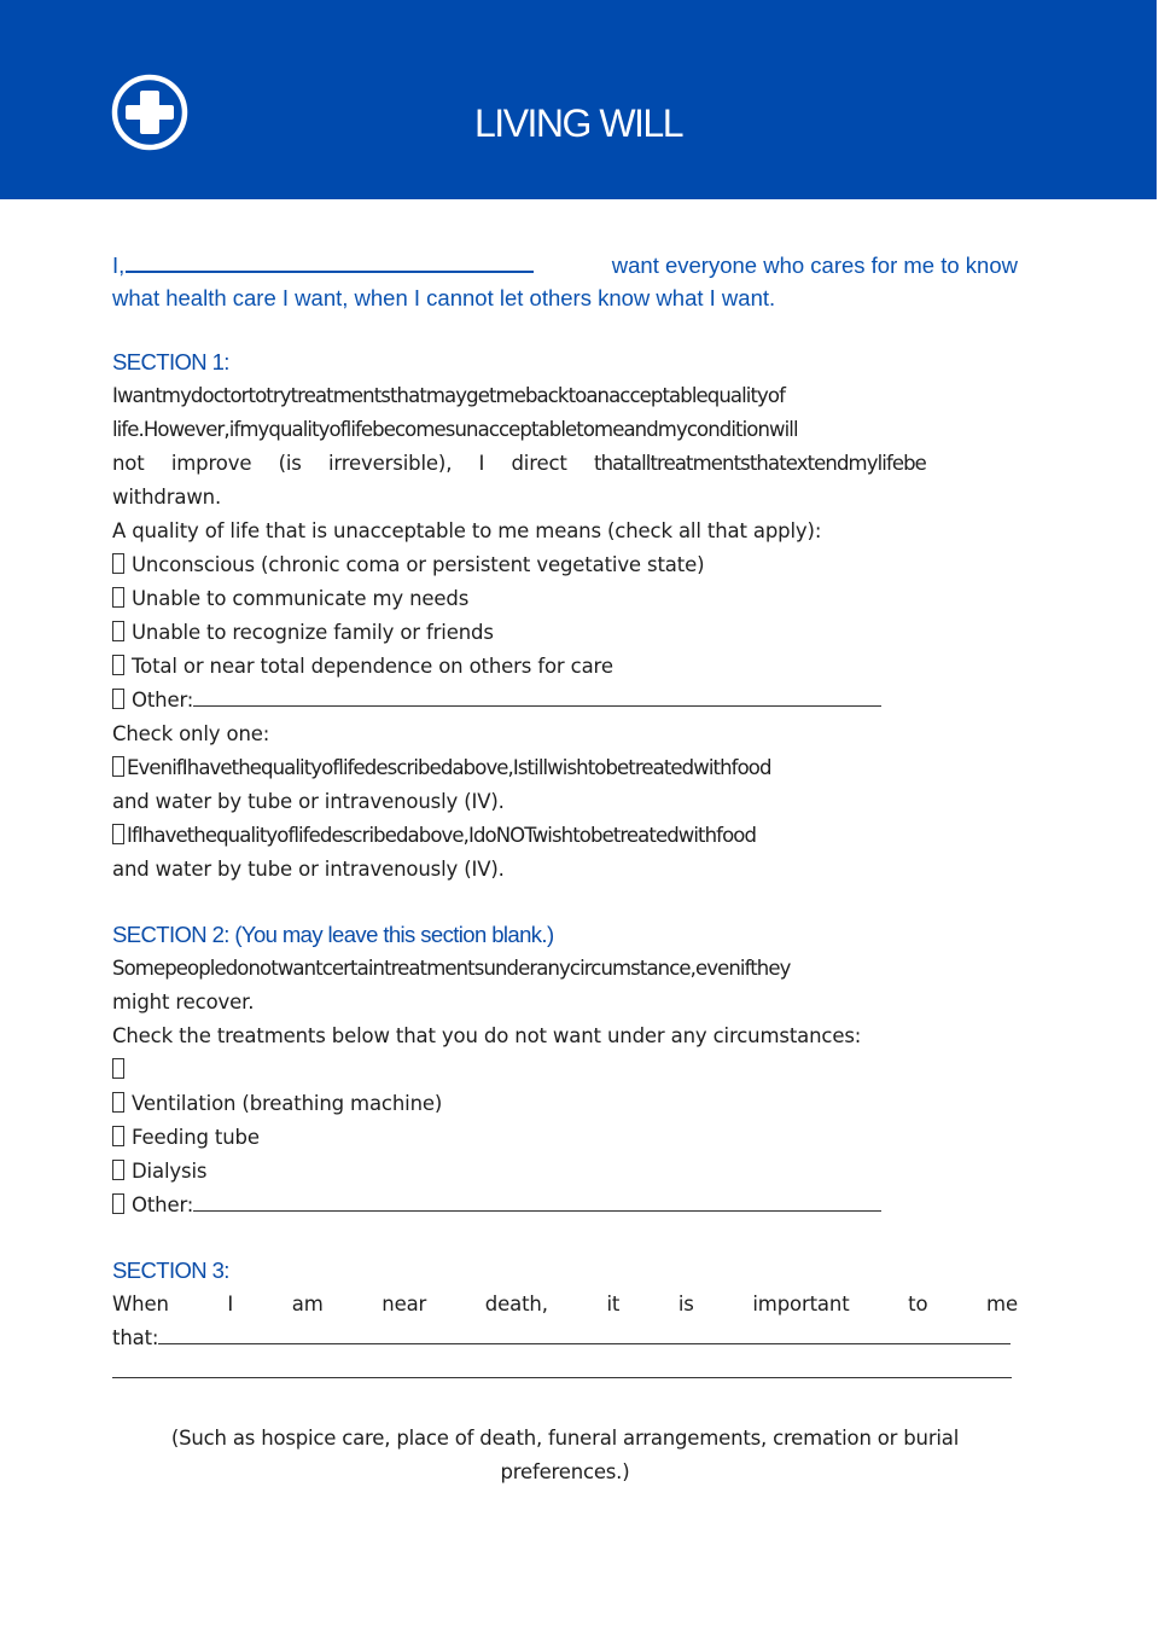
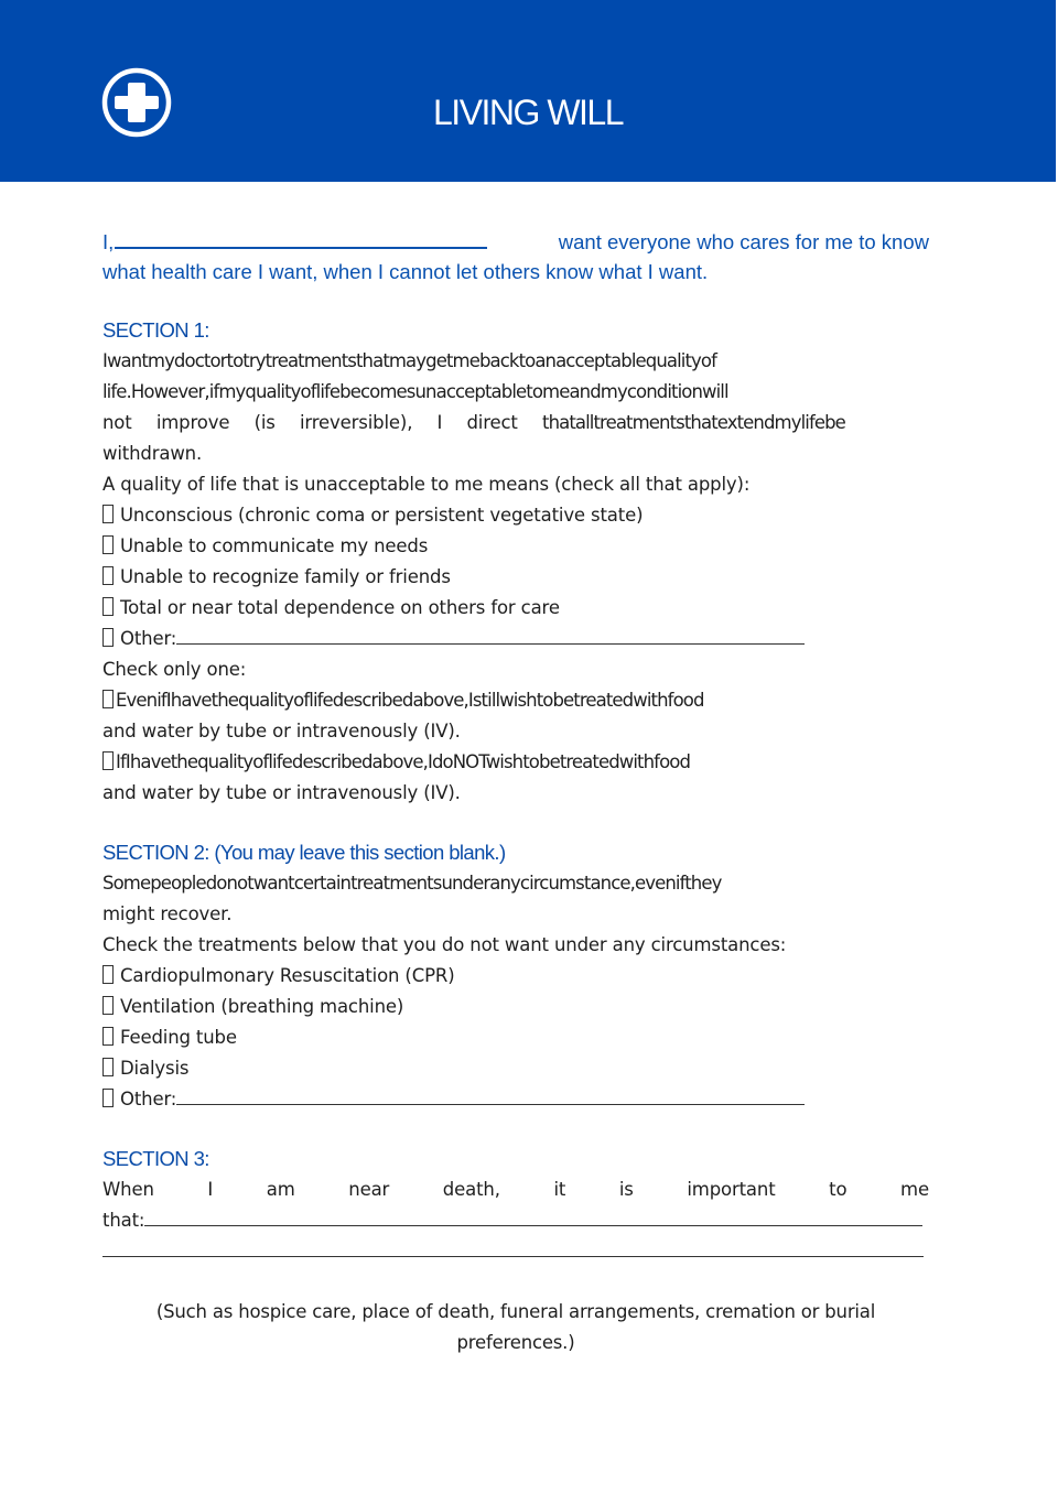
  LIVING WILL
  I,
  want everyone who cares for me to know
  what health care I want, when I cannot let others know what I want.
  SECTION 1:
  Iwantmydoctortotrytreatmentsthatmaygetmebacktoanacceptablequalityof
  life.However,ifmyqualityoflifebecomesunacceptabletomeandmyconditionwill
  not
  improve
  (is
  irreversible),
  I
  direct
  thatalltreatmentsthatextendmylifebe
  withdrawn.
  A quality of life that is unacceptable to me means (check all that apply):
  Unconscious (chronic coma or persistent vegetative state)
  Unable to communicate my needs
  Unable to recognize family or friends
  Total or near total dependence on others for care
  Other:
  Check only one:
  EvenifIhavethequalityoflifedescribedabove,Istillwishtobetreatedwithfood
  and water by tube or intravenously (IV).
  IfIhavethequalityoflifedescribedabove,IdoNOTwishtobetreatedwithfood
  and water by tube or intravenously (IV).
  SECTION 2: (You may leave this section blank.)
  Somepeopledonotwantcertaintreatmentsunderanycircumstance,evenifthey
  might recover.
  Check the treatments below that you do not want under any circumstances:
+ Cardiopulmonary Resuscitation (CPR)
  Ventilation (breathing machine)
  Feeding tube
  Dialysis
  Other:
  SECTION 3:
  When
  I
  am
  near
  death,
  it
  is
  important
  to
  me
  that:
  (Such as hospice care, place of death, funeral arrangements, cremation or burial preferences.)
